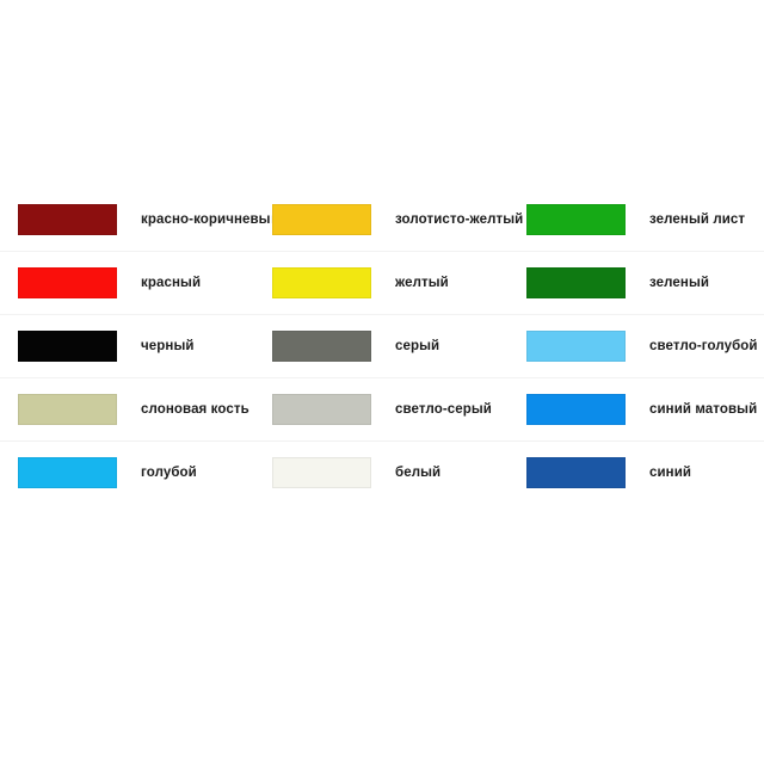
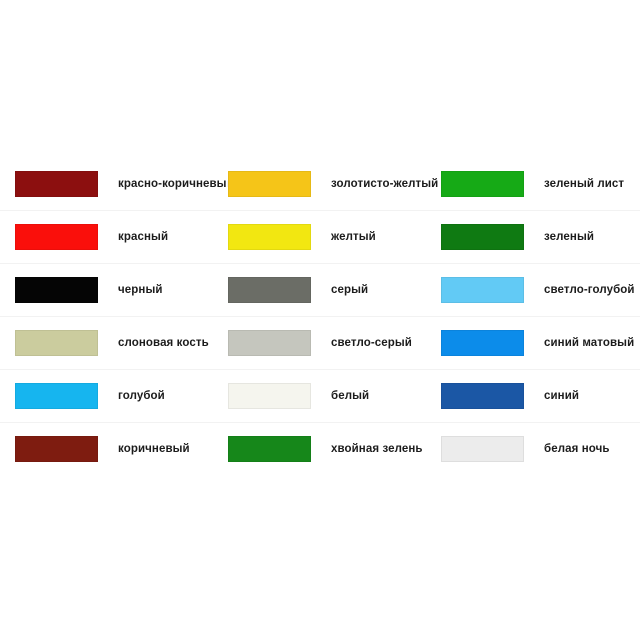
  красно-коричневы
  золотисто-желтый
  зеленый лист
  красный
  желтый
  зеленый
  черный
  серый
  светло-голубой
  слоновая кость
  светло-серый
  синий матовый
  голубой
  белый
  синий
+ коричневый
+ хвойная зелень
+ белая ночь
